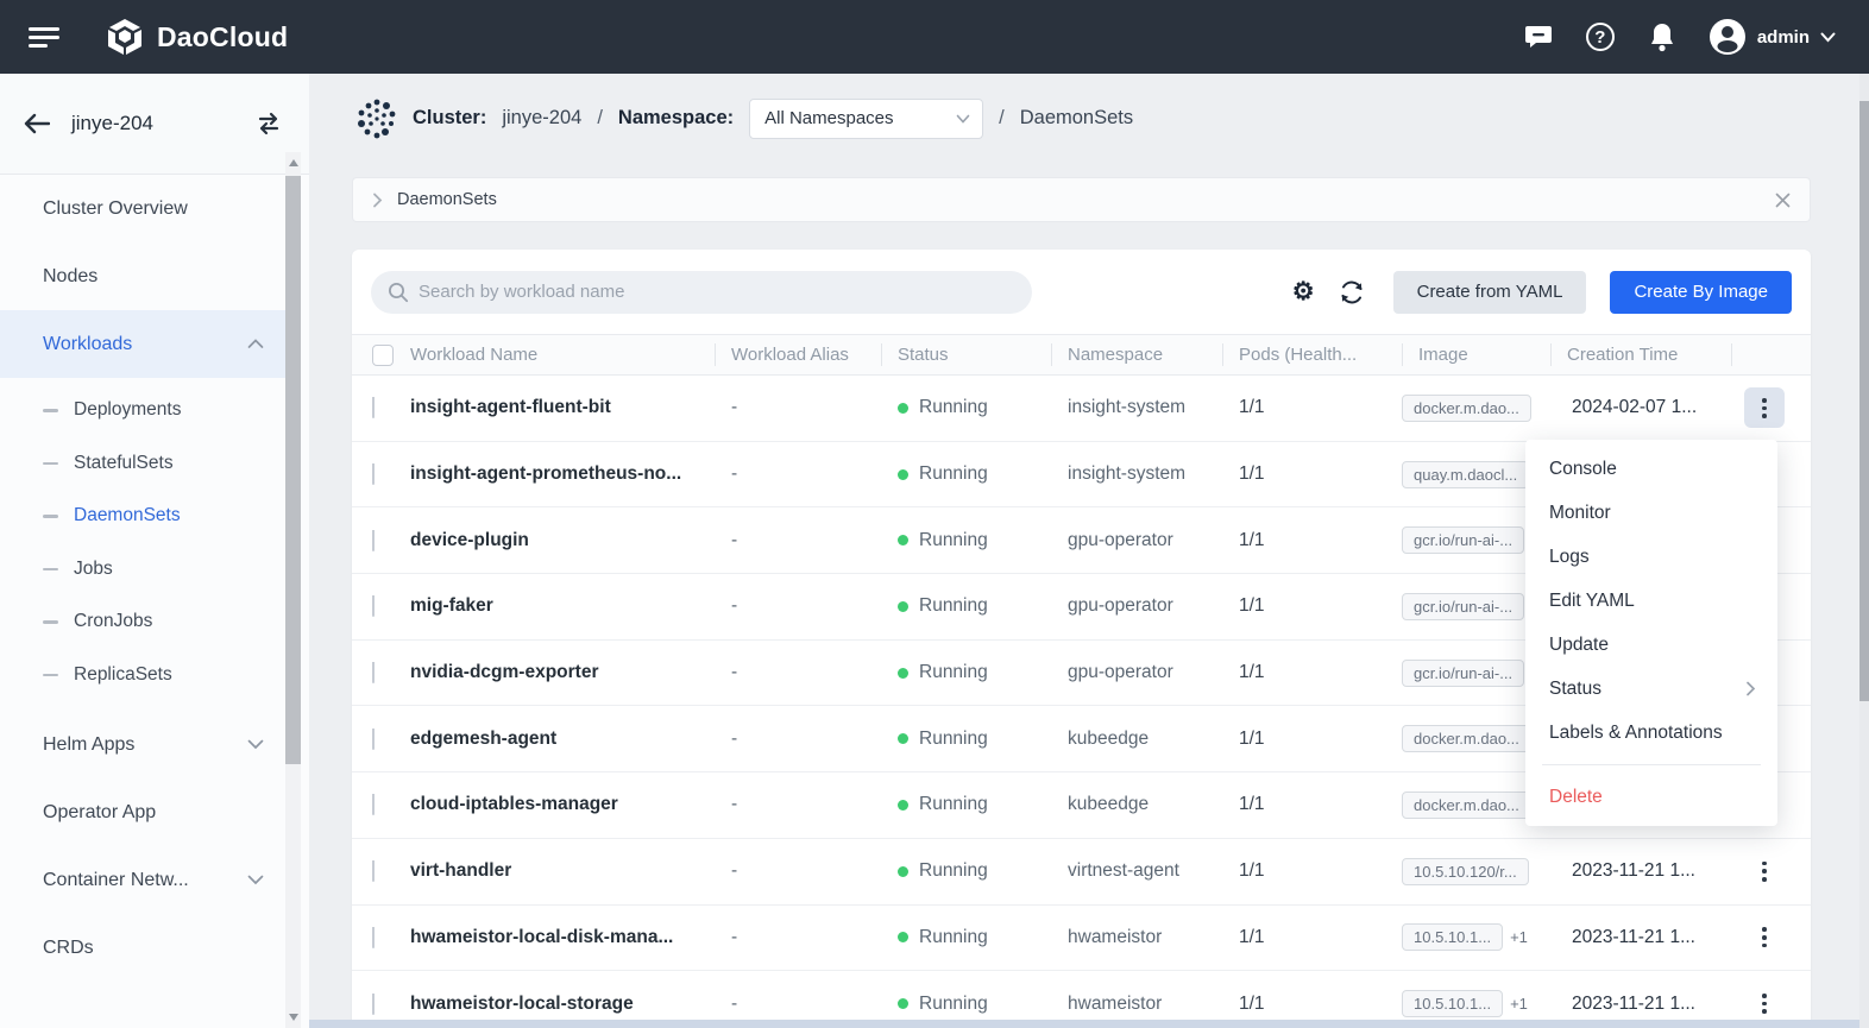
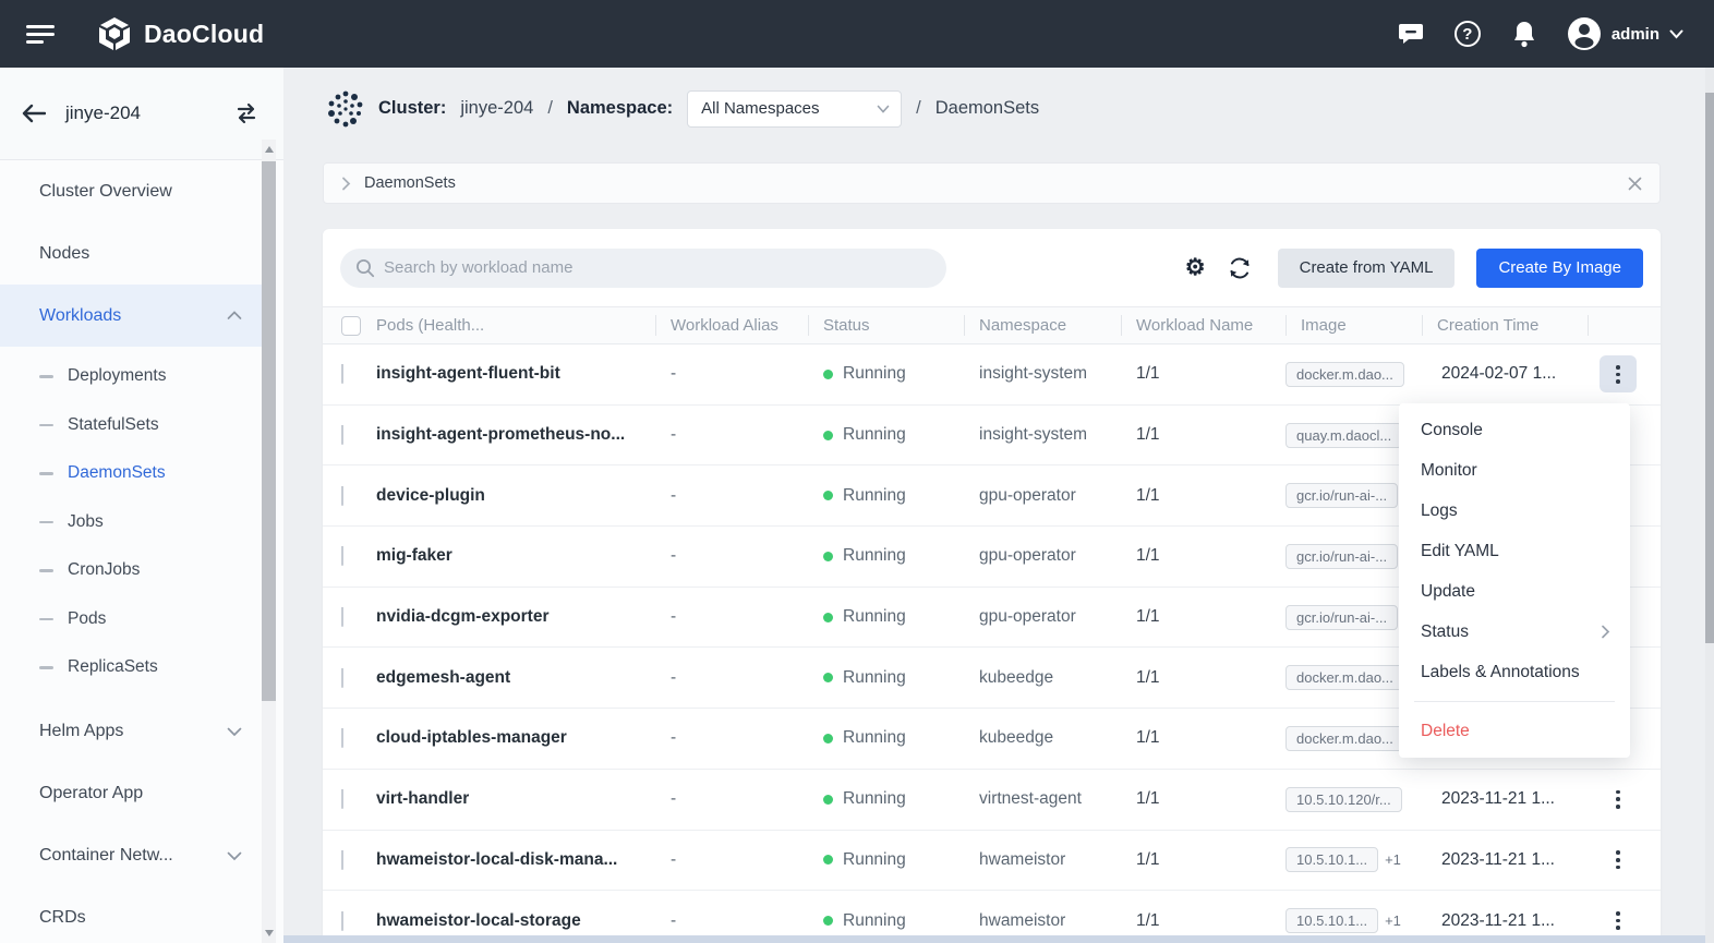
  DaoCloud
  admin
  jinye-204
  Cluster Overview
  Nodes
  Workloads
  Deployments
  StatefulSets
  DaemonSets
  Jobs
  CronJobs
+ Pods
  ReplicaSets
  Helm Apps
  Operator App
  Container Netw...
  CRDs
  Cluster:
  jinye-204
  /
  Namespace:
  All Namespaces
  /
  DaemonSets
  DaemonSets
  Search by workload name
  Create from YAML
  Create By Image
- Workload Name
+ Pods (Health...
  Workload Alias
  Status
  Namespace
- Pods (Health...
+ Workload Name
  Image
  Creation Time
  insight-agent-fluent-bit
  -
  Running
  insight-system
  1/1
  docker.m.dao...
  2024-02-07 1...
  insight-agent-prometheus-no...
  -
  Running
  insight-system
  1/1
  quay.m.daocl...
  device-plugin
  -
  Running
  gpu-operator
  1/1
  gcr.io/run-ai-...
  mig-faker
  -
  Running
  gpu-operator
  1/1
  gcr.io/run-ai-...
  nvidia-dcgm-exporter
  -
  Running
  gpu-operator
  1/1
  gcr.io/run-ai-...
  edgemesh-agent
  -
  Running
  kubeedge
  1/1
  docker.m.dao...
  cloud-iptables-manager
  -
  Running
  kubeedge
  1/1
  docker.m.dao...
  virt-handler
  -
  Running
  virtnest-agent
  1/1
  10.5.10.120/r...
  2023-11-21 1...
  hwameistor-local-disk-mana...
  -
  Running
  hwameistor
  1/1
  10.5.10.1... +1
  2023-11-21 1...
  hwameistor-local-storage
  -
  Running
  hwameistor
  1/1
  10.5.10.1... +1
  2023-11-21 1...
  Console
  Monitor
  Logs
  Edit YAML
  Update
  Status
  Labels & Annotations
  Delete
